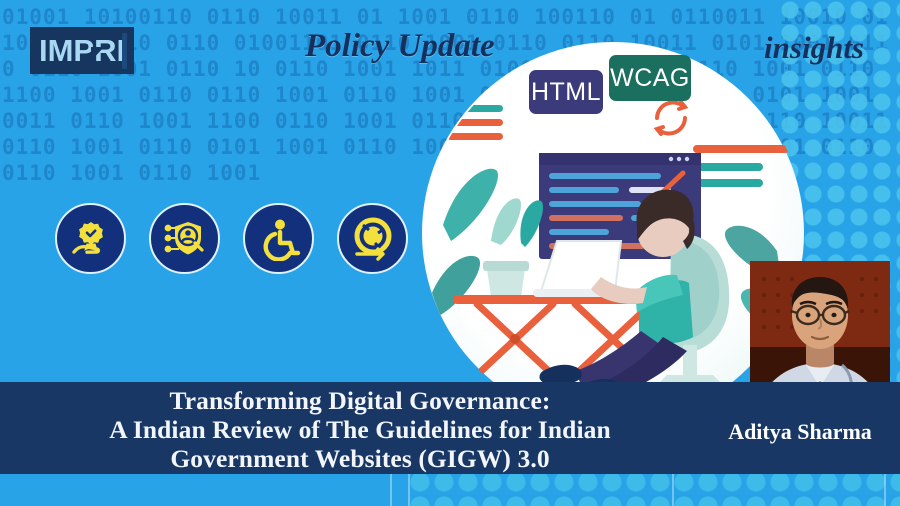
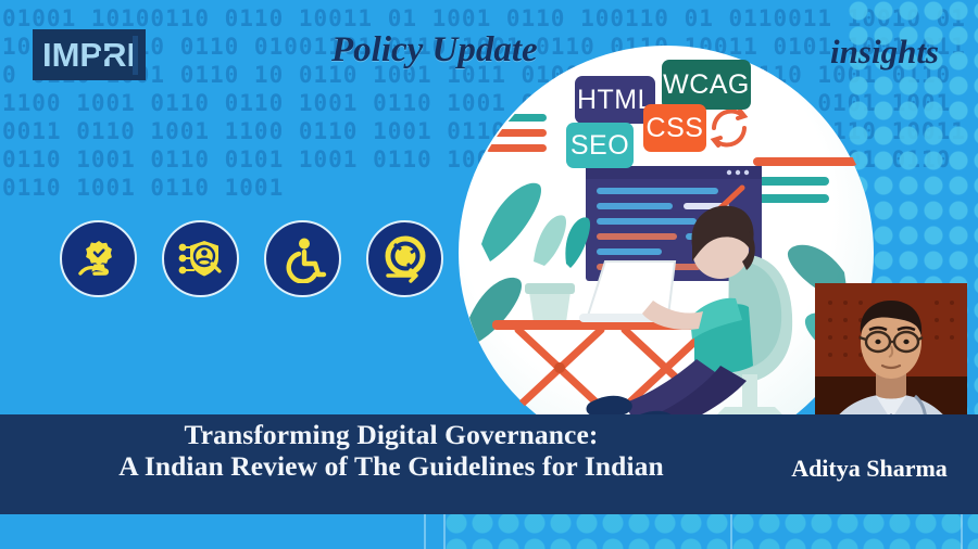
  IMPRI
  Policy Update
  insights
  HTML
  WCAG
+ CSS
+ SEO
  Transforming Digital Governance:
  A Indian Review of The Guidelines for Indian
- Government Websites (GIGW) 3.0
  Aditya Sharma
